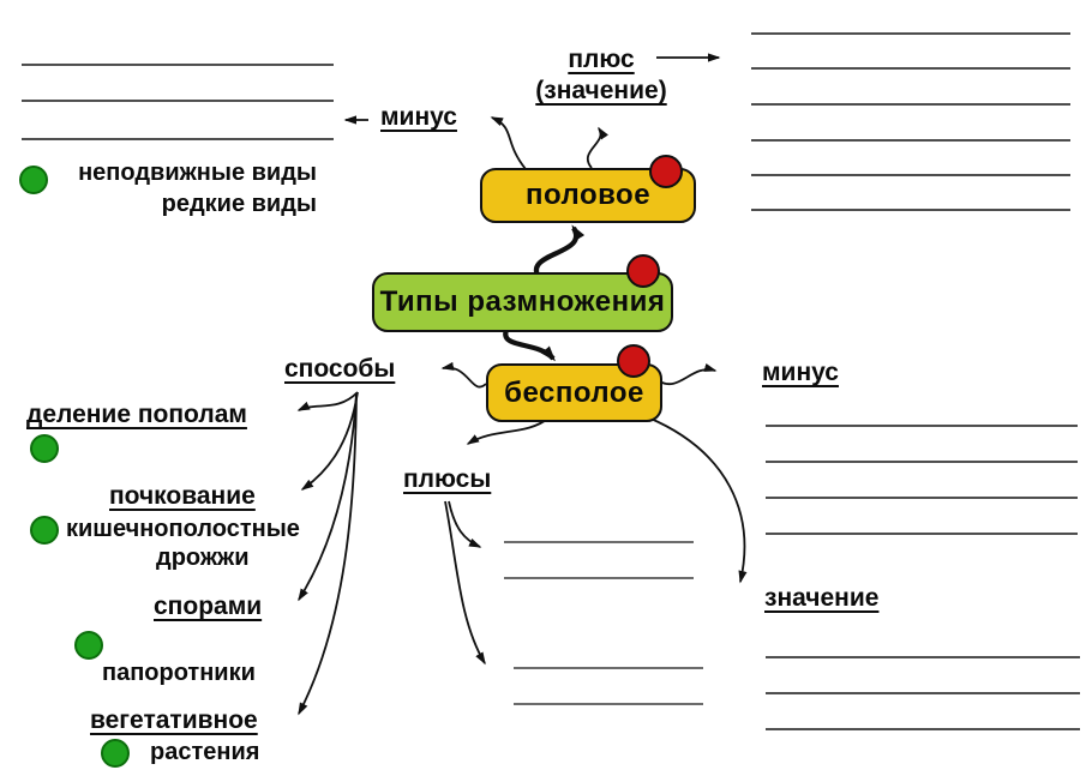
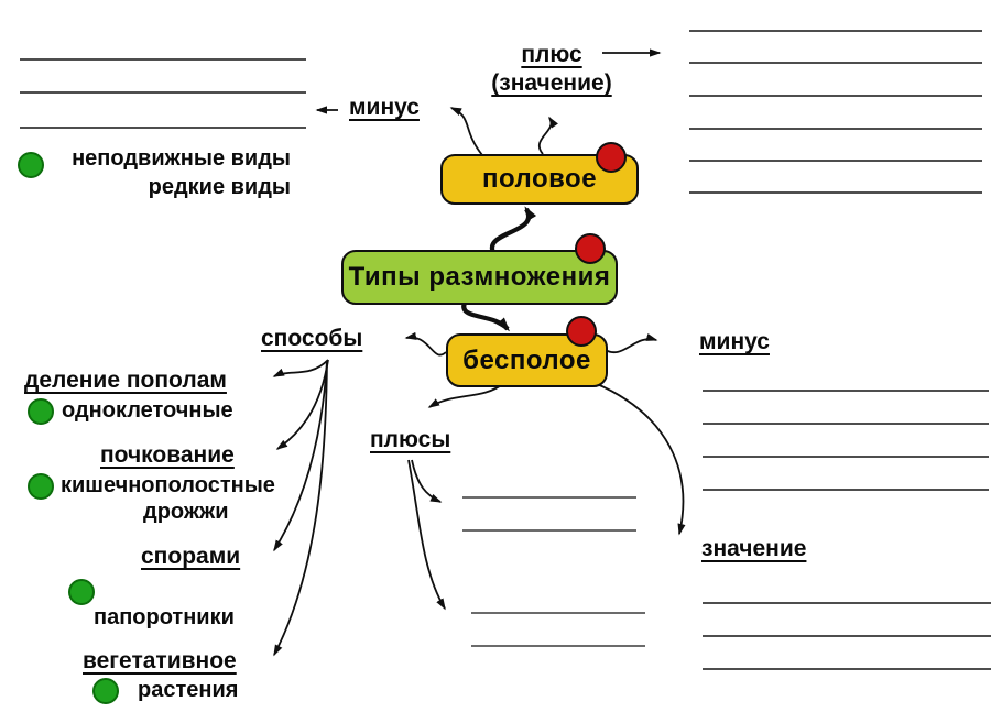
  неподвижные виды
  редкие виды
  минус
  плюс
  (значение)
  половое
  Типы размножения
  бесполое
  способы
  деление пополам
+ одноклеточные
  почкование
  кишечнополостные
  дрожжи
  спорами
  папоротники
  вегетативное
  растения
  плюсы
  минус
  значение
